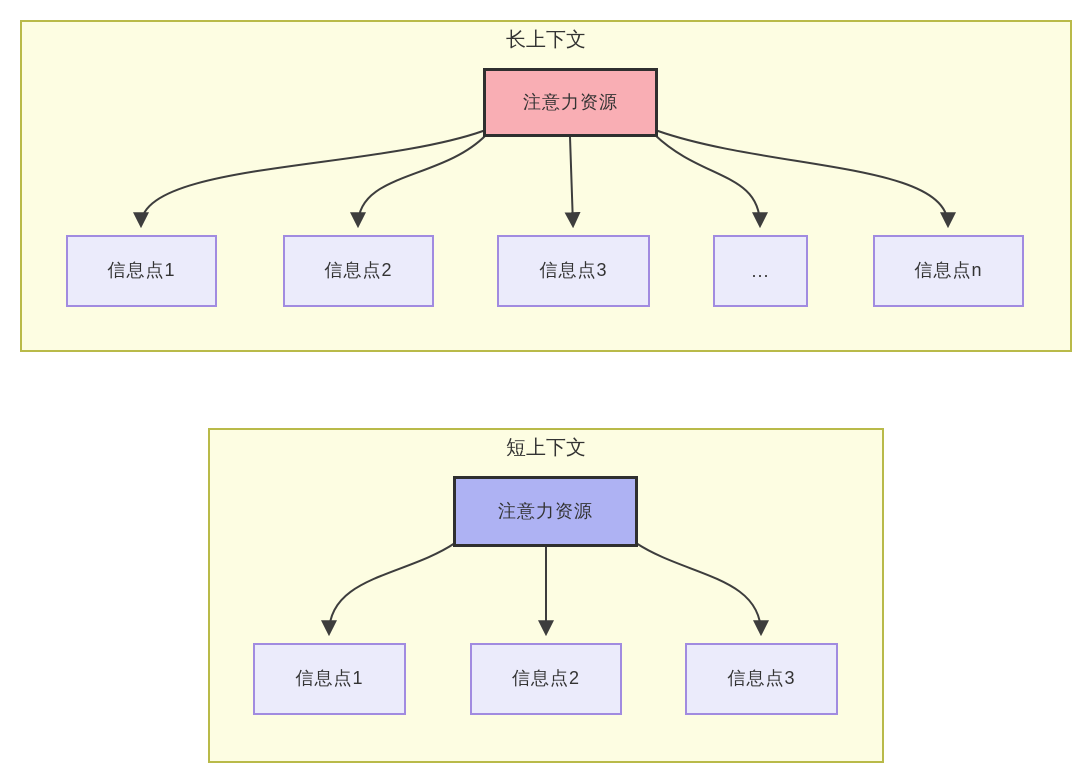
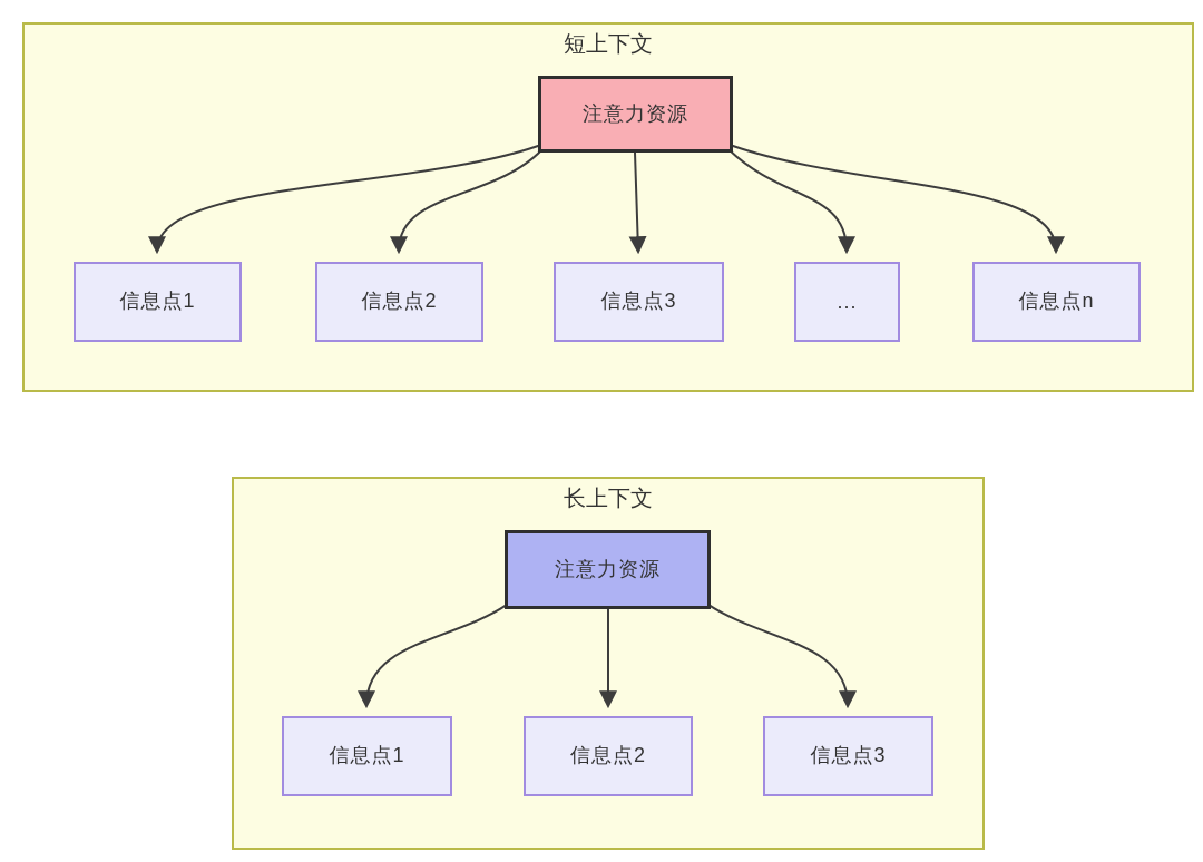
- 长上下文
+ 短上下文
  注意力资源
  信息点1
  信息点2
  信息点3
  ...
  信息点n
- 短上下文
+ 长上下文
  注意力资源
  信息点1
  信息点2
  信息点3
